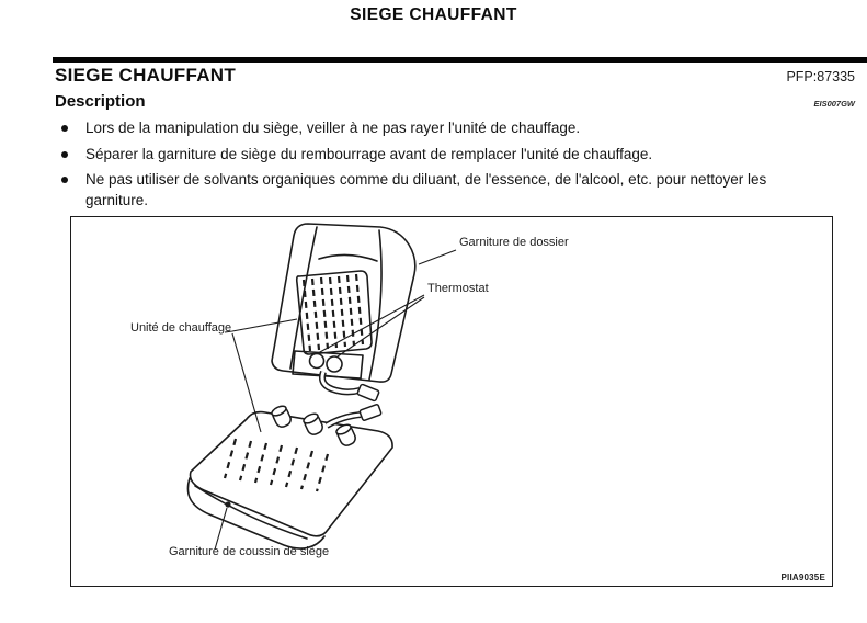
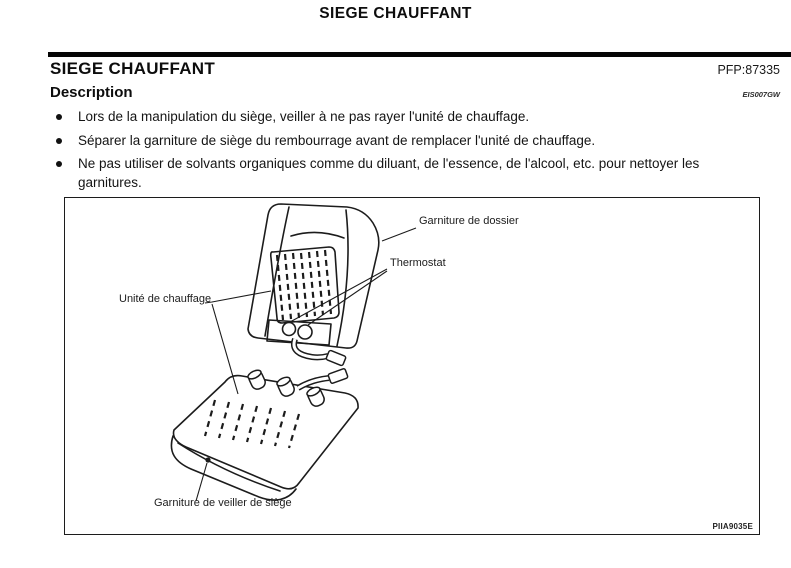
  SIEGE CHAUFFANT
  SIEGE CHAUFFANT
  PFP:87335
  Description
  EIS007GW
  Lors de la manipulation du siège, veiller à ne pas rayer l'unité de chauffage.
  Séparer la garniture de siège du rembourrage avant de remplacer l'unité de chauffage.
- Ne pas utiliser de solvants organiques comme du diluant, de l'essence, de l'alcool, etc. pour nettoyer les garniture.
+ Ne pas utiliser de solvants organiques comme du diluant, de l'essence, de l'alcool, etc. pour nettoyer les garnitures.
  Garniture de dossier
  Thermostat
  Unité de chauffage
- Garniture de coussin de siège
+ Garniture de veiller de siège
  PIIA9035E
